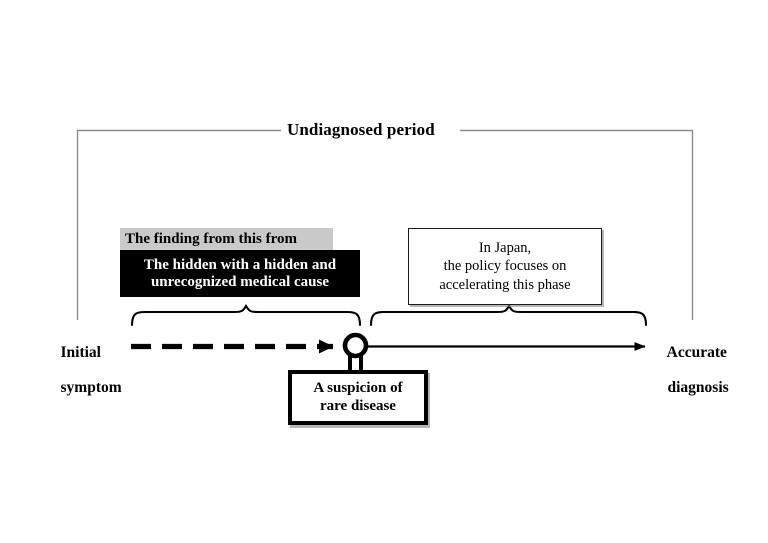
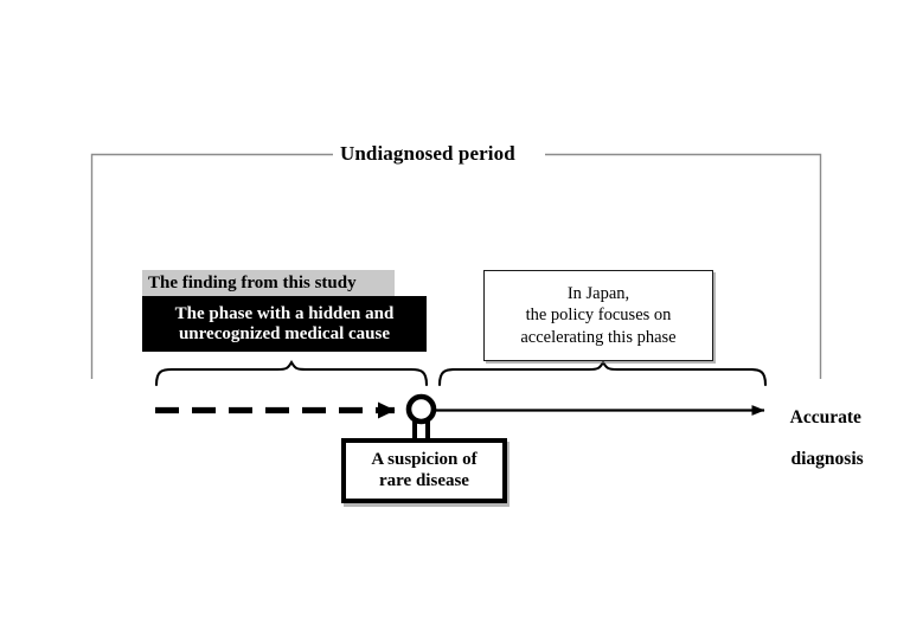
  Undiagnosed period
- The finding from this from
+ The finding from this study
- The hidden with a hidden and
+ The phase with a hidden and
  unrecognized medical cause
  In Japan,
  the policy focuses on
  accelerating this phase
  A suspicion of
  rare disease
- Initial
- symptom
  Accurate
  diagnosis
